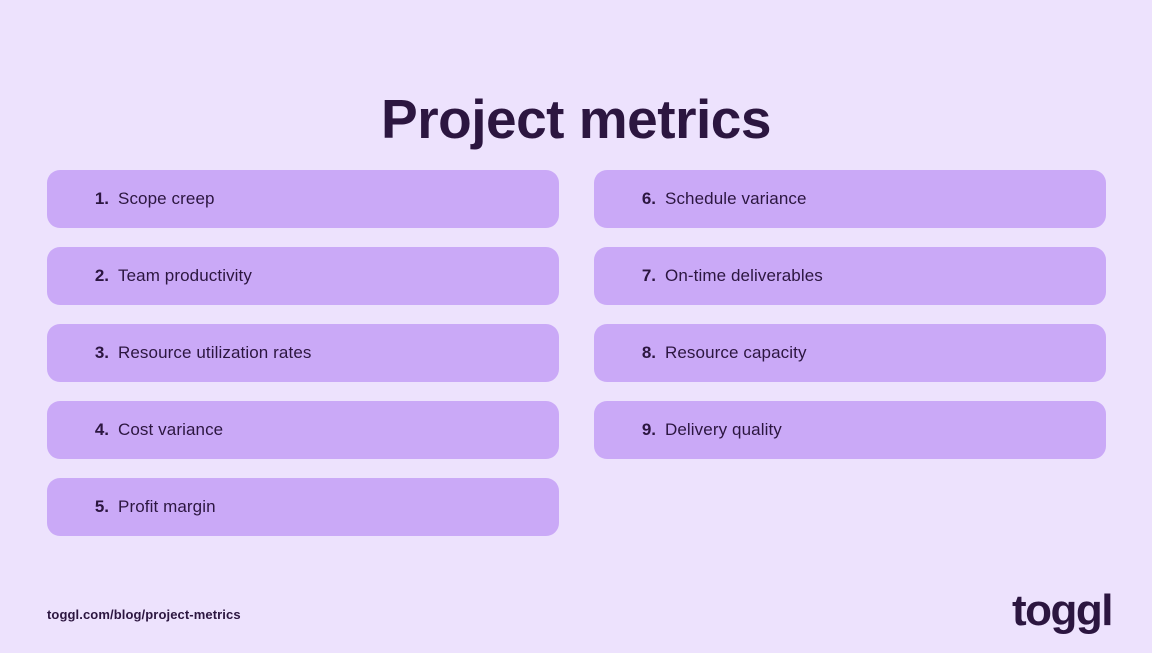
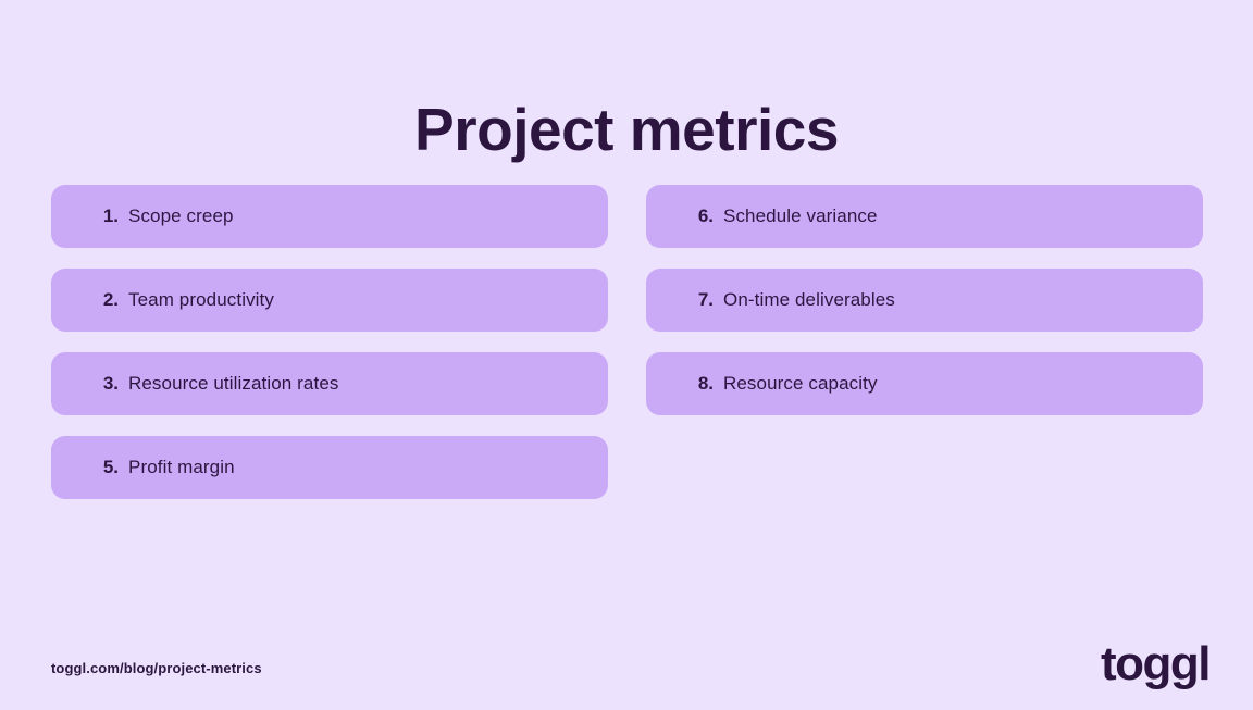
  Project metrics
  1.
  Scope creep
  6.
  Schedule variance
  2.
  Team productivity
  7.
  On-time deliverables
  3.
  Resource utilization rates
  8.
  Resource capacity
- 4.
- Cost variance
- 9.
- Delivery quality
  5.
  Profit margin
  toggl.com/blog/project-metrics
  toggl
